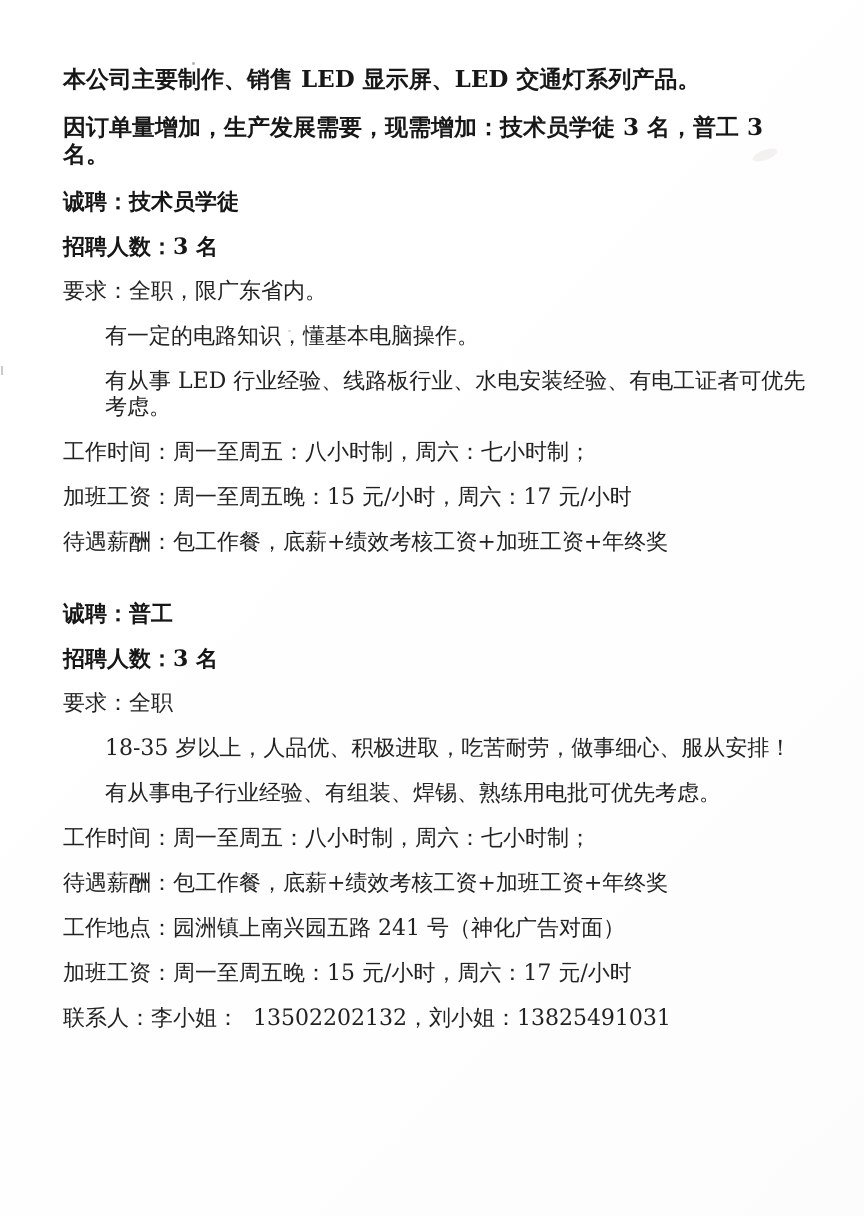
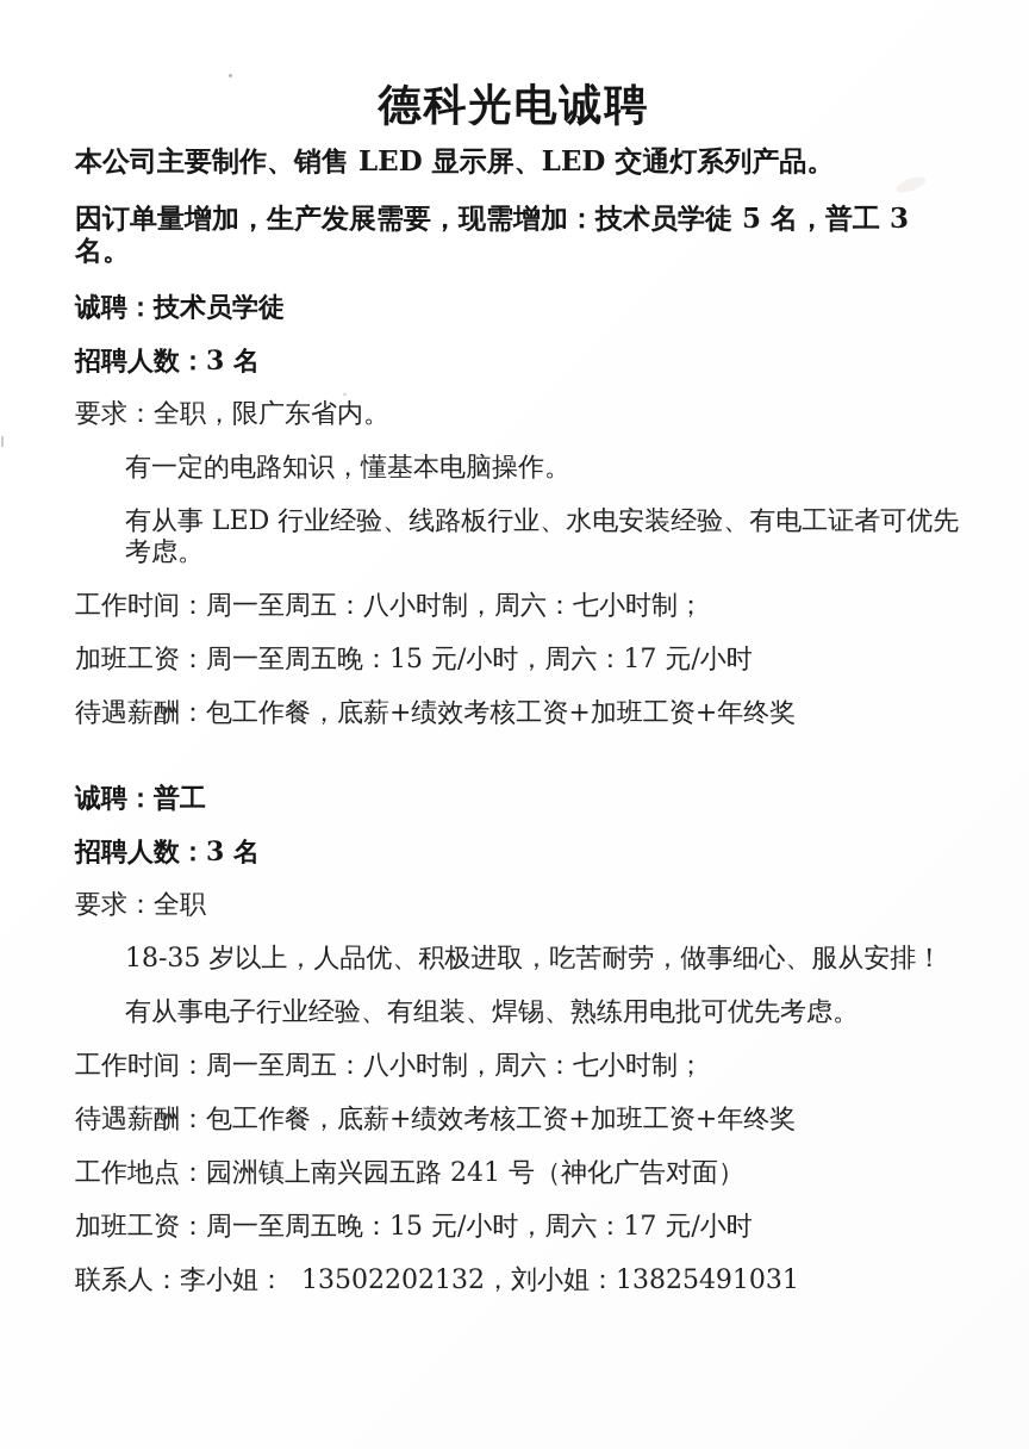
+ 德科光电诚聘
  本公司主要制作、销售 LED 显示屏、LED 交通灯系列产品。
- 因订单量增加，生产发展需要，现需增加：技术员学徒 3 名，普工 3 名。
+ 因订单量增加，生产发展需要，现需增加：技术员学徒 5 名，普工 3 名。
  诚聘：技术员学徒
  招聘人数：3 名
  要求：全职，限广东省内。
  有一定的电路知识，懂基本电脑操作。
  有从事 LED 行业经验、线路板行业、水电安装经验、有电工证者可优先考虑。
  工作时间：周一至周五：八小时制，周六：七小时制；
  加班工资：周一至周五晚：15 元/小时，周六：17 元/小时
  待遇薪酬：包工作餐，底薪+绩效考核工资+加班工资+年终奖
  诚聘：普工
  招聘人数：3 名
  要求：全职
  18-35 岁以上，人品优、积极进取，吃苦耐劳，做事细心、服从安排！
  有从事电子行业经验、有组装、焊锡、熟练用电批可优先考虑。
  工作时间：周一至周五：八小时制，周六：七小时制；
  待遇薪酬：包工作餐，底薪+绩效考核工资+加班工资+年终奖
  工作地点：园洲镇上南兴园五路 241 号（神化广告对面）
  加班工资：周一至周五晚：15 元/小时，周六：17 元/小时
  联系人：李小姐： 13502202132，刘小姐：13825491031
